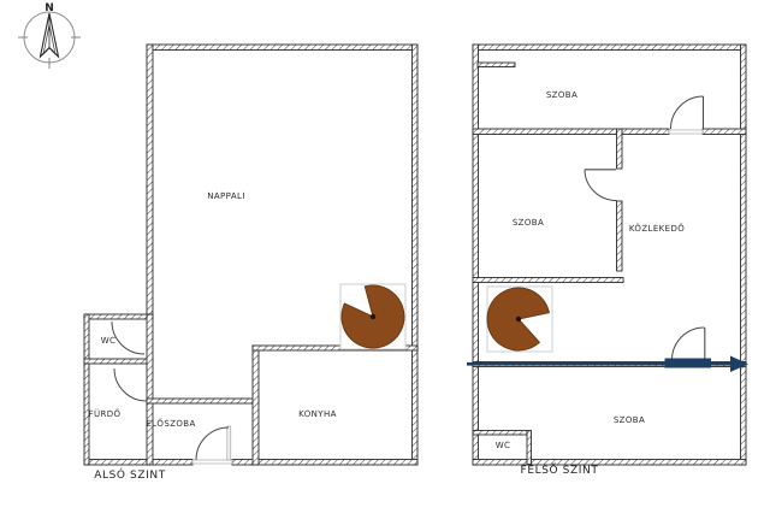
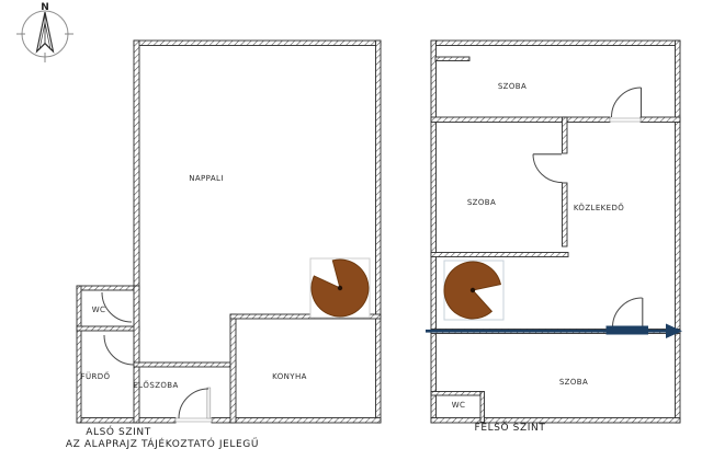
  N
  NAPPALI
  WC
  FÜRDŐ
  ELŐSZOBA
  KONYHA
  SZOBA
  SZOBA
  KÖZLEKEDŐ
  SZOBA
  WC
  ALSÓ SZINT
+ AZ ALAPRAJZ TÁJÉKOZTATÓ JELEGŰ
  FELSŐ SZINT
